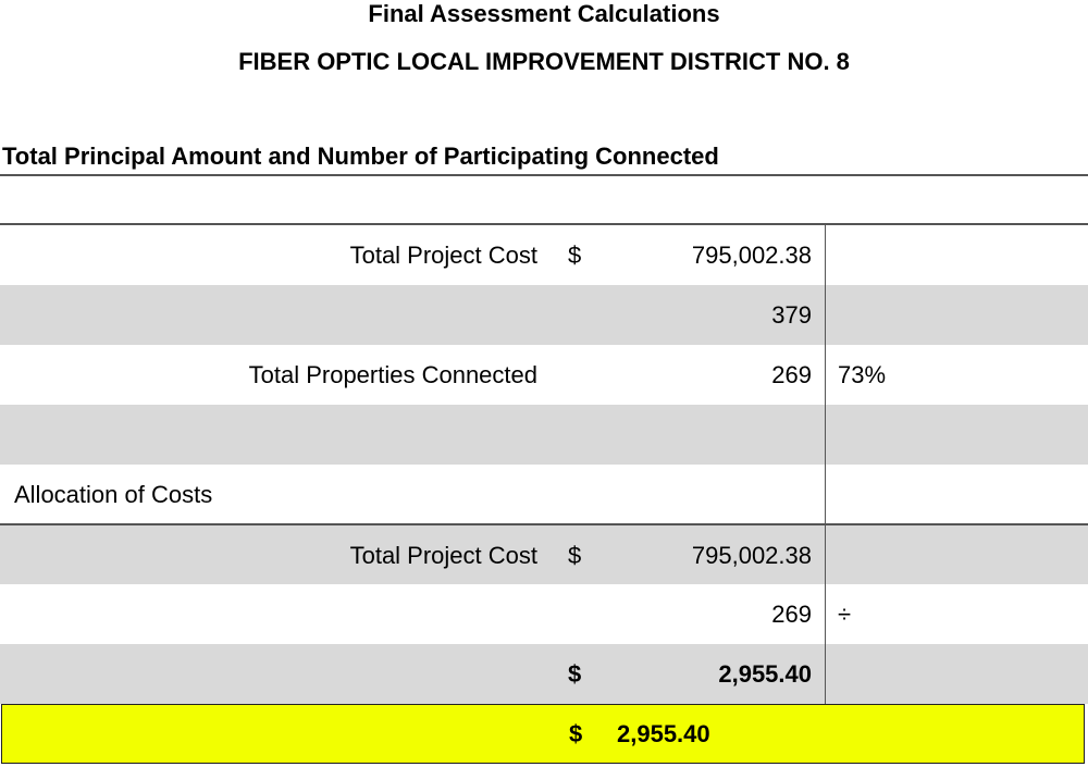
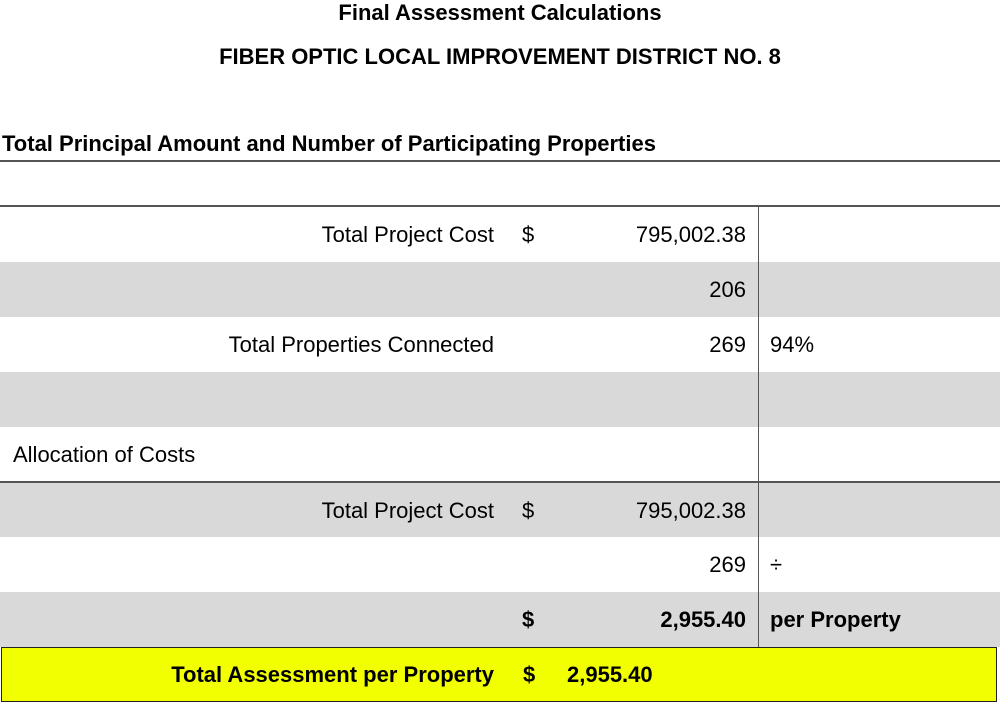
  Final Assessment Calculations
  FIBER OPTIC LOCAL IMPROVEMENT DISTRICT NO. 8
- Total Principal Amount and Number of Participating Connected
+ Total Principal Amount and Number of Participating Properties
  Total Project Cost
  $
  795,002.38
- 379
+ 206
  Total Properties Connected
  269
- 73%
+ 94%
  Allocation of Costs
  Total Project Cost
  $
  795,002.38
  269
  ÷
  $
  2,955.40
+ per Property
+ Total Assessment per Property
  $
  2,955.40
